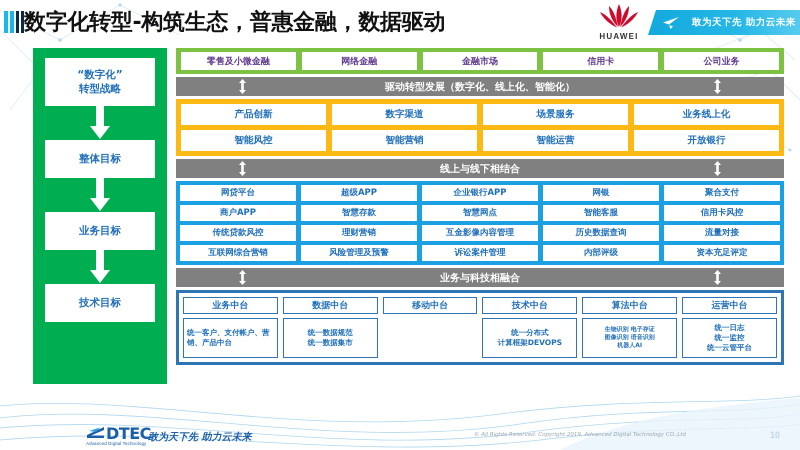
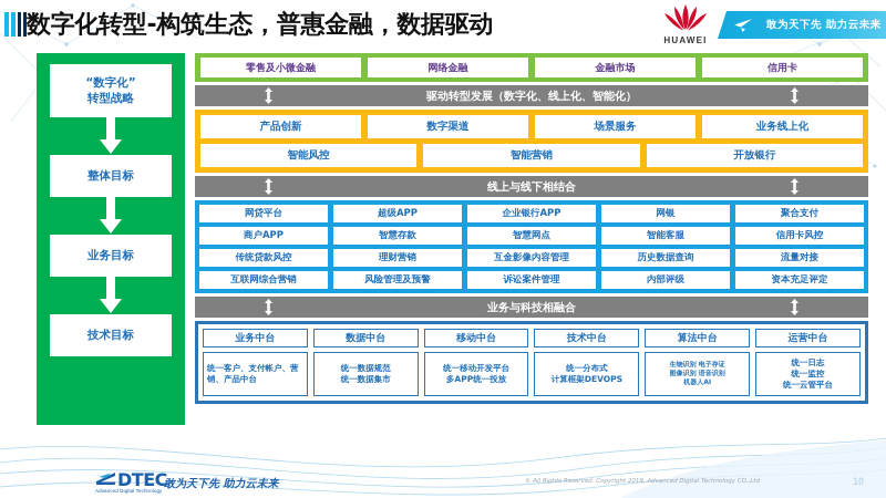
  数字化转型-构筑生态，普惠金融，数据驱动
  HUAWEI
  敢为天下先 助力云未来
  “数字化”
  转型战略
  整体目标
  业务目标
  技术目标
  零售及小微金融
  网络金融
  金融市场
  信用卡
- 公司业务
  驱动转型发展（数字化、线上化、智能化）
  产品创新
  数字渠道
  场景服务
  业务线上化
  智能风控
  智能营销
- 智能运营
  开放银行
  线上与线下相结合
  网贷平台
  超级APP
  企业银行APP
  网银
  聚合支付
  商户APP
  智慧存款
  智慧网点
  智能客服
  信用卡风控
  传统贷款风控
  理财营销
  互金影像内容管理
  历史数据查询
  流量对接
  互联网综合营销
  风险管理及预警
  诉讼案件管理
  内部评级
  资本充足评定
  业务与科技相融合
  业务中台
  统一客户、支付帐户、营销、产品中台
  数据中台
  统一数据规范
  统一数据集市
  移动中台
+ 统一移动开发平台
+ 多APP统一投放
  技术中台
  统一分布式
  计算框架DEVOPS
  算法中台
  运营中台
  统一日志
  统一监控
  统一云管平台
  DTEC
  敢为天下先 助力云未来
  10
